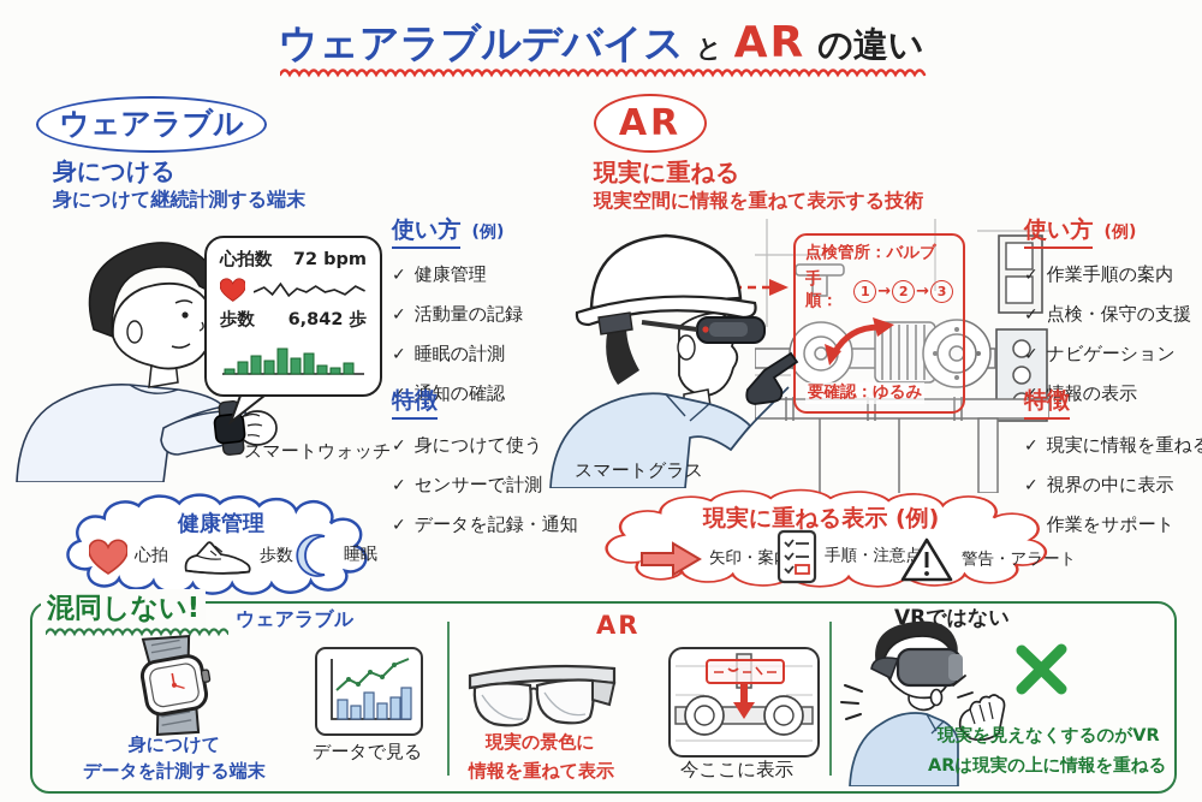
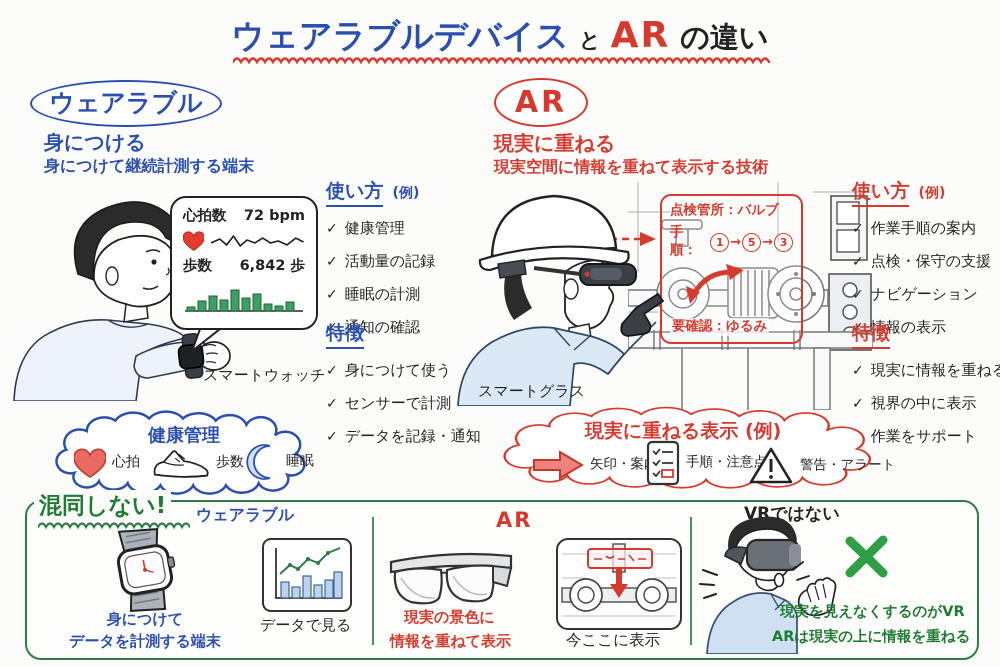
  ウェアラブルデバイス
  と
  AR
  の違い
  ウェアラブル
  身につける
  身につけて継続計測する端末
  心拍数
  72 bpm
  歩数
  6,842 歩
  スマートウォッチ
  使い方 (例)
  ✓
  健康管理
  ✓
  活動量の記録
  ✓
  睡眠の計測
  ✓
  通知の確認
  特徴
  ✓
  身につけて使う
  ✓
  センサーで計測
  ✓
  データを記録・通知
  健康管理
  心拍
  歩数
  睡眠
  AR
  現実に重ねる
  現実空間に情報を重ねて表示する技術
  点検管所：バルブ
  手順：
  1
  →
- 2
+ 5
  →
  3
  要確認：ゆるみ
  スマートグラス
  使い方 (例)
  ✓
  作業手順の案内
  ✓
  点検・保守の支援
  ✓
  ナビゲーション
  ✓
  情報の表示
  特徴
  ✓
  現実に情報を重ねる
  ✓
  視界の中に表示
  作業をサポート
  現実に重ねる表示 (例)
  矢印・案
  手順・注意点
  警告・アラート
  混同しない!
  ウェアラブル
  身につけて
  データを計測する端末
  データで見る
  AR
  現実の景色に
  情報を重ねて表示
  今ここに表示
  VRではない
  現実を見えなくするのがVR
  ARは現実の上に情報を重ねる
